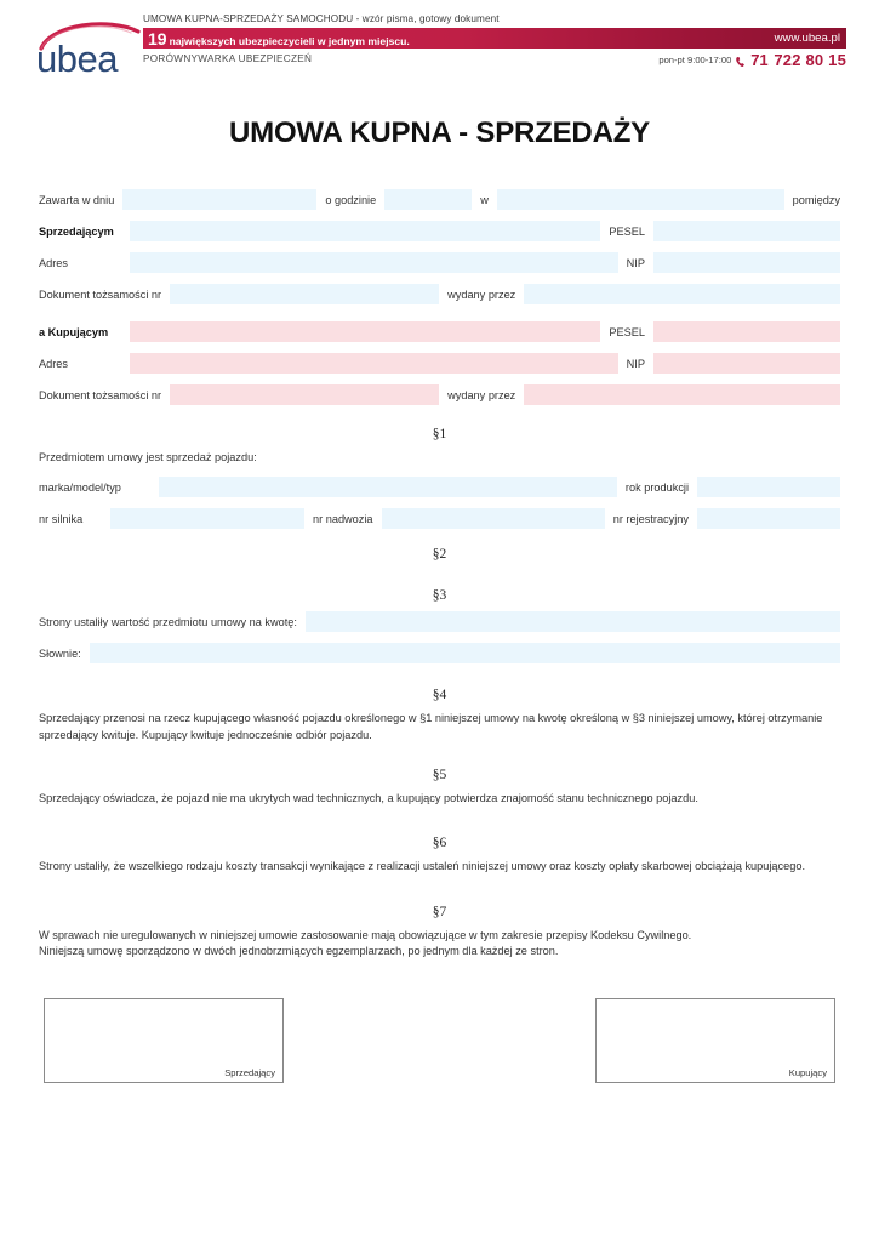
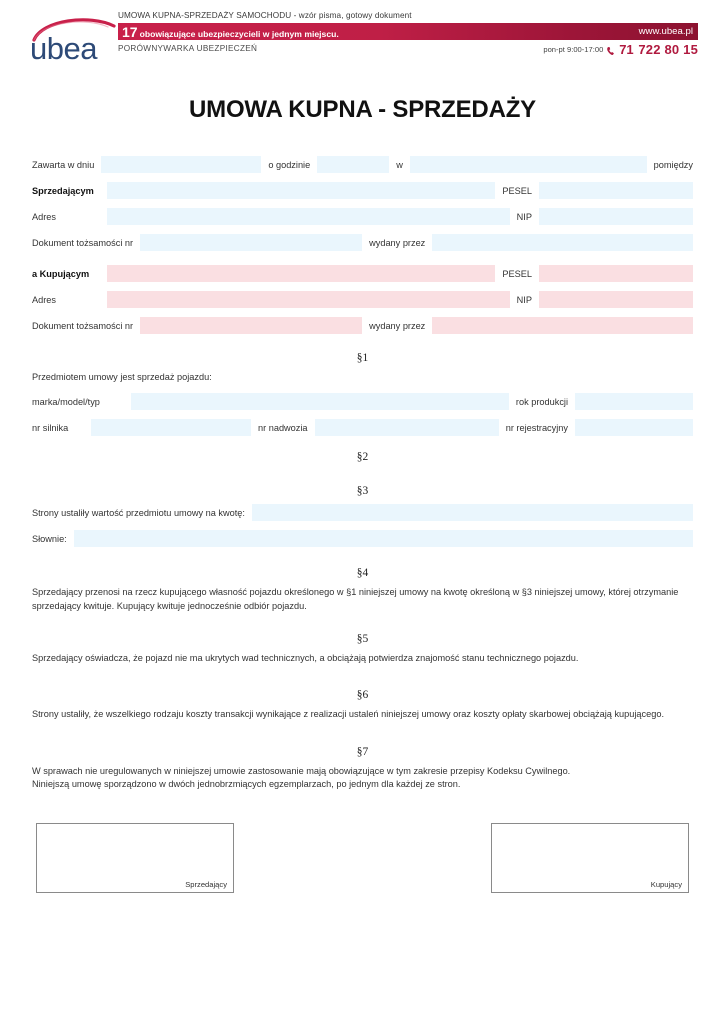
  ubea
  UMOWA KUPNA-SPRZEDAŻY SAMOCHODU - wzór pisma, gotowy dokument
- 19
+ 17
- największych ubezpieczycieli w jednym miejscu.
+ obowiązujące ubezpieczycieli w jednym miejscu.
  www.ubea.pl
  PORÓWNYWARKA UBEZPIECZEŃ
  pon-pt 9:00-17:00
  71
  722 80 15
  UMOWA KUPNA - SPRZEDAŻY
  Zawarta w dniu
  o godzinie
  w
  pomiędzy
  Sprzedającym
  PESEL
  Adres
  NIP
  Dokument tożsamości nr
  wydany przez
  a Kupującym
  PESEL
  Adres
  NIP
  Dokument tożsamości nr
  wydany przez
  §1
  Przedmiotem umowy jest sprzedaż pojazdu:
  marka/model/typ
  rok produkcji
  nr silnika
  nr nadwozia
  nr rejestracyjny
  §2
  §3
  Strony ustaliły wartość przedmiotu umowy na kwotę:
  Słownie:
  §4
  Sprzedający przenosi na rzecz kupującego własność pojazdu określonego w §1 niniejszej umowy na kwotę określoną w §3 niniejszej umowy, której otrzymanie sprzedający kwituje. Kupujący kwituje jednocześnie odbiór pojazdu.
  §5
- Sprzedający oświadcza, że pojazd nie ma ukrytych wad technicznych, a kupujący potwierdza znajomość stanu technicznego pojazdu.
+ Sprzedający oświadcza, że pojazd nie ma ukrytych wad technicznych, a obciążają potwierdza znajomość stanu technicznego pojazdu.
  §6
  Strony ustaliły, że wszelkiego rodzaju koszty transakcji wynikające z realizacji ustaleń niniejszej umowy oraz koszty opłaty skarbowej obciążają kupującego.
  §7
  W sprawach nie uregulowanych w niniejszej umowie zastosowanie mają obowiązujące w tym zakresie przepisy Kodeksu Cywilnego.
  Niniejszą umowę sporządzono w dwóch jednobrzmiących egzemplarzach, po jednym dla każdej ze stron.
  Sprzedający
  Kupujący
